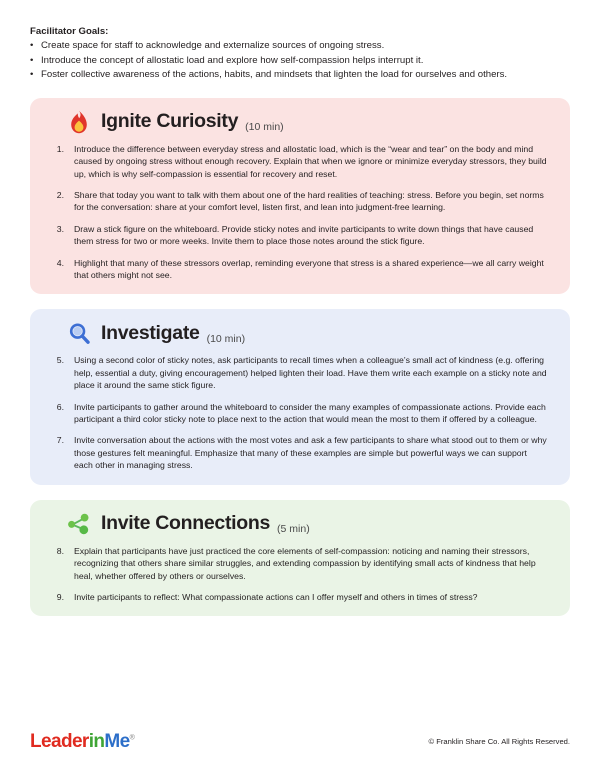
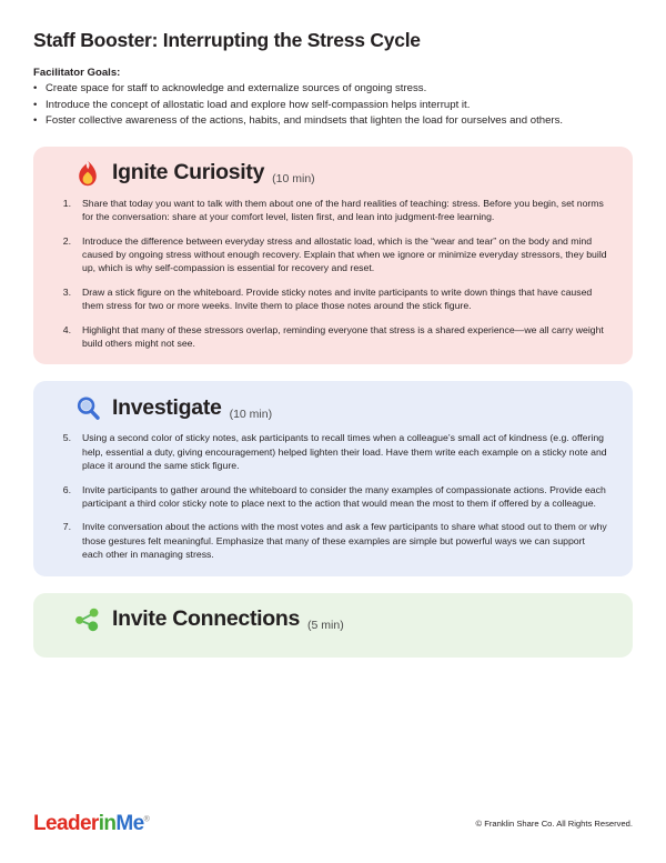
+ Staff Booster: Interrupting the Stress Cycle
  Facilitator Goals:
  •
  Create space for staff to acknowledge and externalize sources of ongoing stress.
  •
  Introduce the concept of allostatic load and explore how self-compassion helps interrupt it.
  •
  Foster collective awareness of the actions, habits, and mindsets that lighten the load for ourselves and others.
  Ignite Curiosity
  (10 min)
  1.
- Introduce the difference between everyday stress and allostatic load, which is the “wear and tear” on the body and mind caused by ongoing stress without enough recovery. Explain that when we ignore or minimize everyday stressors, they build up, which is why self-compassion is essential for recovery and reset.
+ Share that today you want to talk with them about one of the hard realities of teaching: stress. Before you begin, set norms for the conversation: share at your comfort level, listen first, and lean into judgment-free learning.
  2.
- Share that today you want to talk with them about one of the hard realities of teaching: stress. Before you begin, set norms for the conversation: share at your comfort level, listen first, and lean into judgment-free learning.
+ Introduce the difference between everyday stress and allostatic load, which is the “wear and tear” on the body and mind caused by ongoing stress without enough recovery. Explain that when we ignore or minimize everyday stressors, they build up, which is why self-compassion is essential for recovery and reset.
  3.
  Draw a stick figure on the whiteboard. Provide sticky notes and invite participants to write down things that have caused them stress for two or more weeks. Invite them to place those notes around the stick figure.
  4.
- Highlight that many of these stressors overlap, reminding everyone that stress is a shared experience—we all carry weight that others might not see.
+ Highlight that many of these stressors overlap, reminding everyone that stress is a shared experience—we all carry weight build others might not see.
  Investigate
  (10 min)
  5.
  Using a second color of sticky notes, ask participants to recall times when a colleague’s small act of kindness (e.g. offering help, essential a duty, giving encouragement) helped lighten their load. Have them write each example on a sticky note and place it around the same stick figure.
  6.
  Invite participants to gather around the whiteboard to consider the many examples of compassionate actions. Provide each participant a third color sticky note to place next to the action that would mean the most to them if offered by a colleague.
  7.
  Invite conversation about the actions with the most votes and ask a few participants to share what stood out to them or why those gestures felt meaningful. Emphasize that many of these examples are simple but powerful ways we can support each other in managing stress.
  Invite Connections
  (5 min)
- 8.
- Explain that participants have just practiced the core elements of self-compassion: noticing and naming their stressors, recognizing that others share similar struggles, and extending compassion by identifying small acts of kindness that help heal, whether offered by others or ourselves.
- 9.
- Invite participants to reflect: What compassionate actions can I offer myself and others in times of stress?
  LeaderinMe
  © Franklin Share Co. All Rights Reserved.
